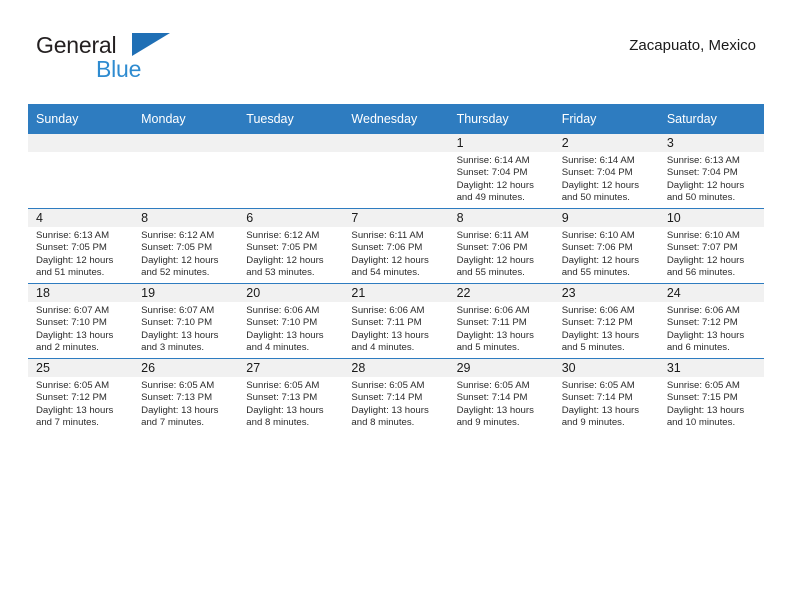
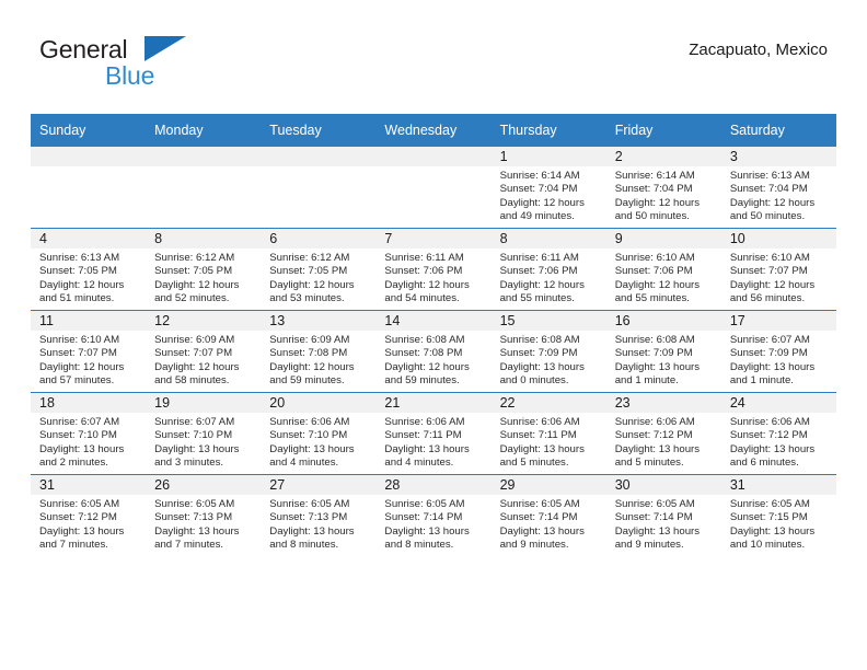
  General
  Blue
  Zacapuato, Mexico
  Sunday	Monday	Tuesday	Wednesday	Thursday	Friday	Saturday
  				1Sunrise: 6:14 AMSunset: 7:04 PMDaylight: 12 hoursand 49 minutes.	2Sunrise: 6:14 AMSunset: 7:04 PMDaylight: 12 hoursand 50 minutes.	3Sunrise: 6:13 AMSunset: 7:04 PMDaylight: 12 hoursand 50 minutes.
  4Sunrise: 6:13 AMSunset: 7:05 PMDaylight: 12 hoursand 51 minutes.	8Sunrise: 6:12 AMSunset: 7:05 PMDaylight: 12 hoursand 52 minutes.	6Sunrise: 6:12 AMSunset: 7:05 PMDaylight: 12 hoursand 53 minutes.	7Sunrise: 6:11 AMSunset: 7:06 PMDaylight: 12 hoursand 54 minutes.	8Sunrise: 6:11 AMSunset: 7:06 PMDaylight: 12 hoursand 55 minutes.	9Sunrise: 6:10 AMSunset: 7:06 PMDaylight: 12 hoursand 55 minutes.	10Sunrise: 6:10 AMSunset: 7:07 PMDaylight: 12 hoursand 56 minutes.
+ 11Sunrise: 6:10 AMSunset: 7:07 PMDaylight: 12 hoursand 57 minutes.	12Sunrise: 6:09 AMSunset: 7:07 PMDaylight: 12 hoursand 58 minutes.	13Sunrise: 6:09 AMSunset: 7:08 PMDaylight: 12 hoursand 59 minutes.	14Sunrise: 6:08 AMSunset: 7:08 PMDaylight: 12 hoursand 59 minutes.	15Sunrise: 6:08 AMSunset: 7:09 PMDaylight: 13 hoursand 0 minutes.	16Sunrise: 6:08 AMSunset: 7:09 PMDaylight: 13 hoursand 1 minute.	17Sunrise: 6:07 AMSunset: 7:09 PMDaylight: 13 hoursand 1 minute.
  18Sunrise: 6:07 AMSunset: 7:10 PMDaylight: 13 hoursand 2 minutes.	19Sunrise: 6:07 AMSunset: 7:10 PMDaylight: 13 hoursand 3 minutes.	20Sunrise: 6:06 AMSunset: 7:10 PMDaylight: 13 hoursand 4 minutes.	21Sunrise: 6:06 AMSunset: 7:11 PMDaylight: 13 hoursand 4 minutes.	22Sunrise: 6:06 AMSunset: 7:11 PMDaylight: 13 hoursand 5 minutes.	23Sunrise: 6:06 AMSunset: 7:12 PMDaylight: 13 hoursand 5 minutes.	24Sunrise: 6:06 AMSunset: 7:12 PMDaylight: 13 hoursand 6 minutes.
- 25Sunrise: 6:05 AMSunset: 7:12 PMDaylight: 13 hoursand 7 minutes.	26Sunrise: 6:05 AMSunset: 7:13 PMDaylight: 13 hoursand 7 minutes.	27Sunrise: 6:05 AMSunset: 7:13 PMDaylight: 13 hoursand 8 minutes.	28Sunrise: 6:05 AMSunset: 7:14 PMDaylight: 13 hoursand 8 minutes.	29Sunrise: 6:05 AMSunset: 7:14 PMDaylight: 13 hoursand 9 minutes.	30Sunrise: 6:05 AMSunset: 7:14 PMDaylight: 13 hoursand 9 minutes.	31Sunrise: 6:05 AMSunset: 7:15 PMDaylight: 13 hoursand 10 minutes.
+ 31Sunrise: 6:05 AMSunset: 7:12 PMDaylight: 13 hoursand 7 minutes.	26Sunrise: 6:05 AMSunset: 7:13 PMDaylight: 13 hoursand 7 minutes.	27Sunrise: 6:05 AMSunset: 7:13 PMDaylight: 13 hoursand 8 minutes.	28Sunrise: 6:05 AMSunset: 7:14 PMDaylight: 13 hoursand 8 minutes.	29Sunrise: 6:05 AMSunset: 7:14 PMDaylight: 13 hoursand 9 minutes.	30Sunrise: 6:05 AMSunset: 7:14 PMDaylight: 13 hoursand 9 minutes.	31Sunrise: 6:05 AMSunset: 7:15 PMDaylight: 13 hoursand 10 minutes.
